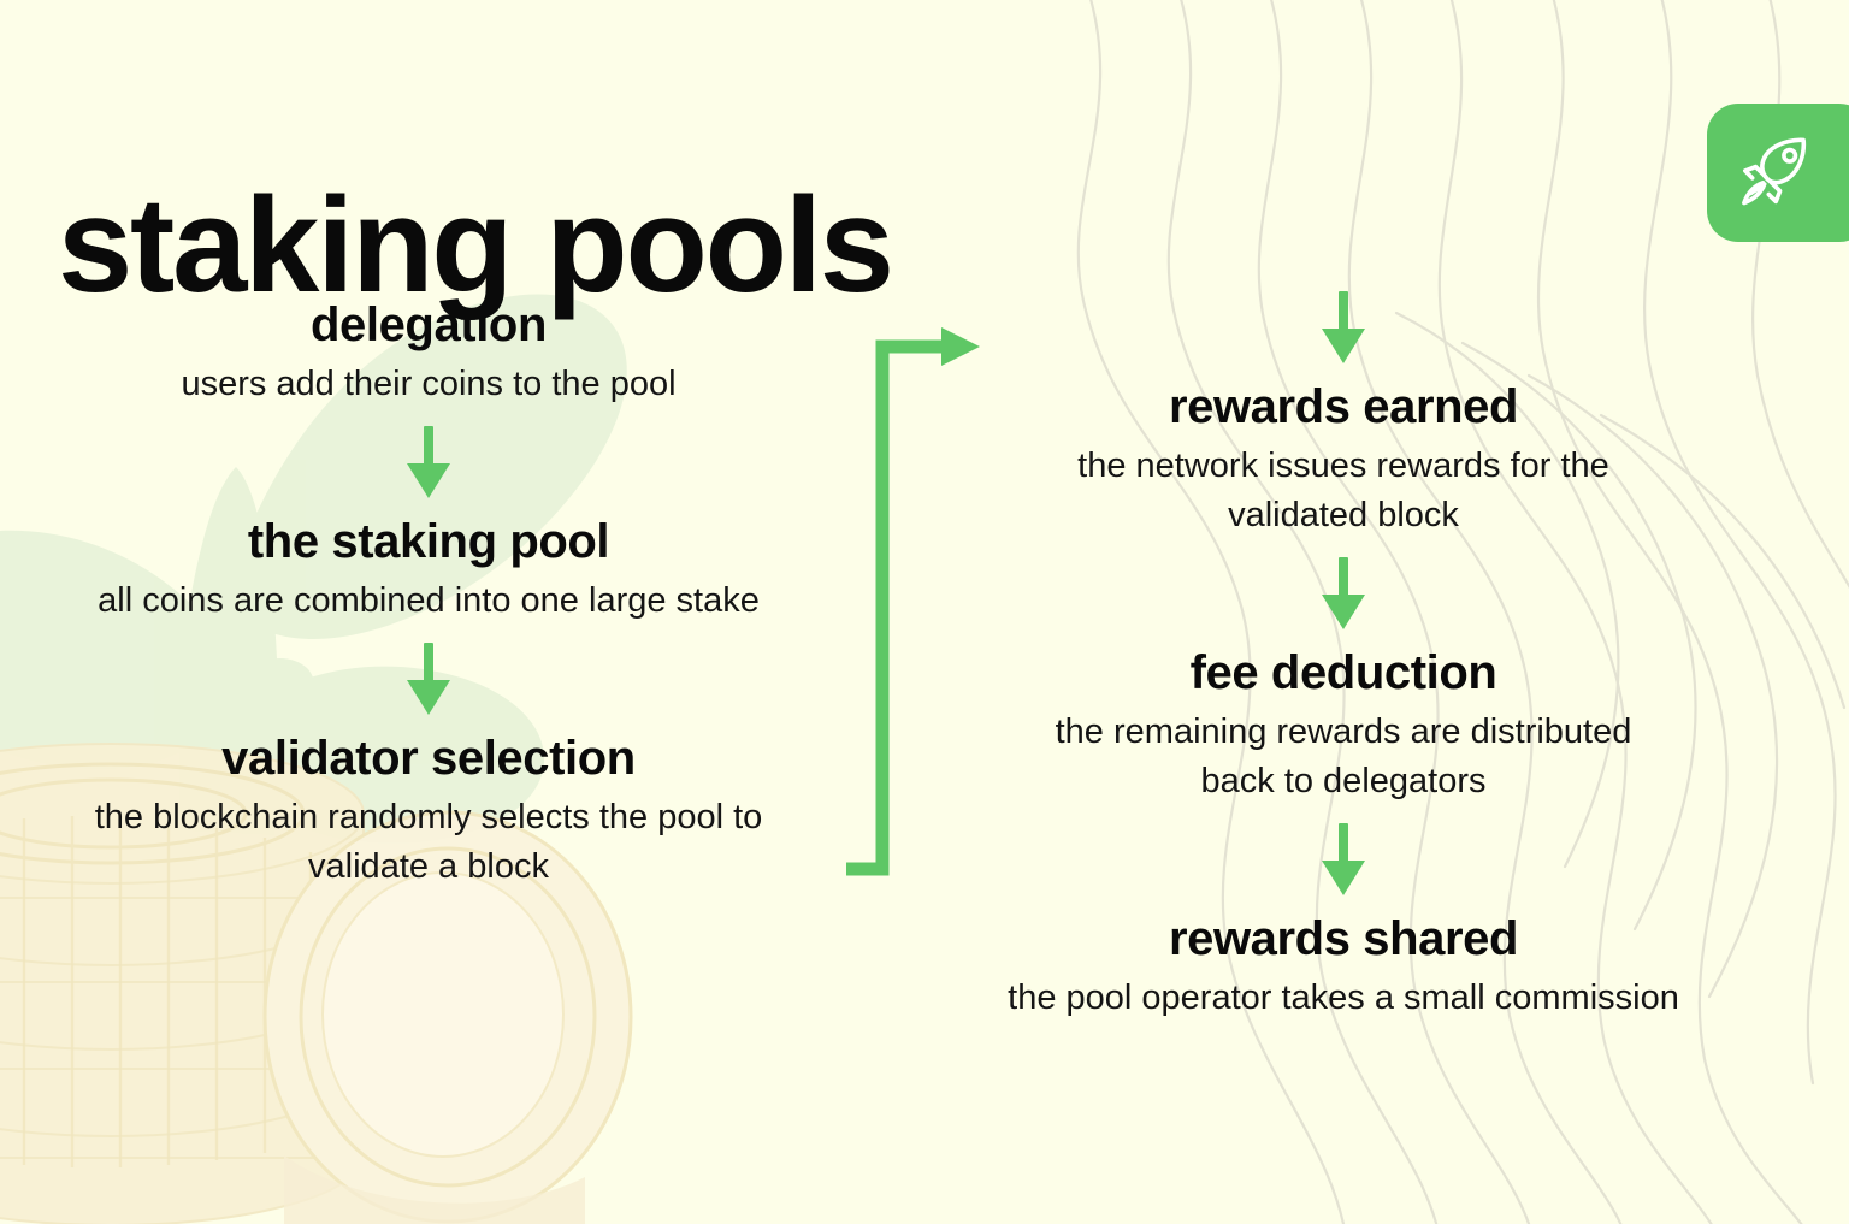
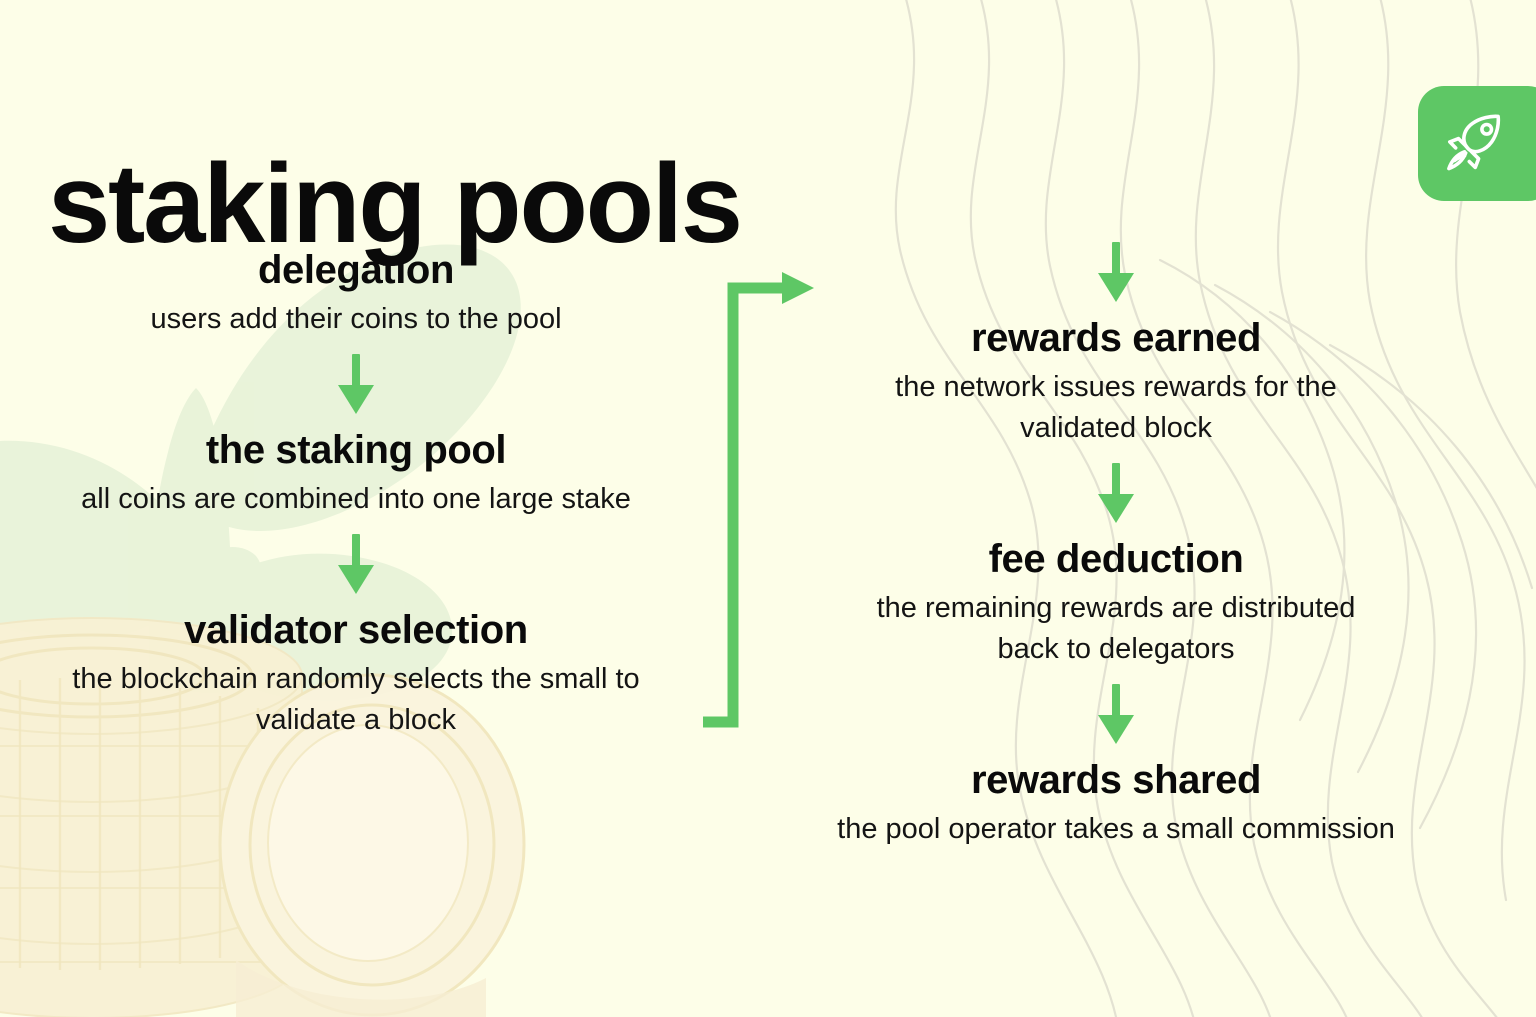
  staking pools
  delegation
  users add their coins to the pool
  the staking pool
  all coins are combined into one large stake
  validator selection
- the blockchain randomly selects the pool to validate a block
+ the blockchain randomly selects the small to validate a block
  rewards earned
  the network issues rewards for the validated block
  fee deduction
  the remaining rewards are distributed back to delegators
  rewards shared
  the pool operator takes a small commission
